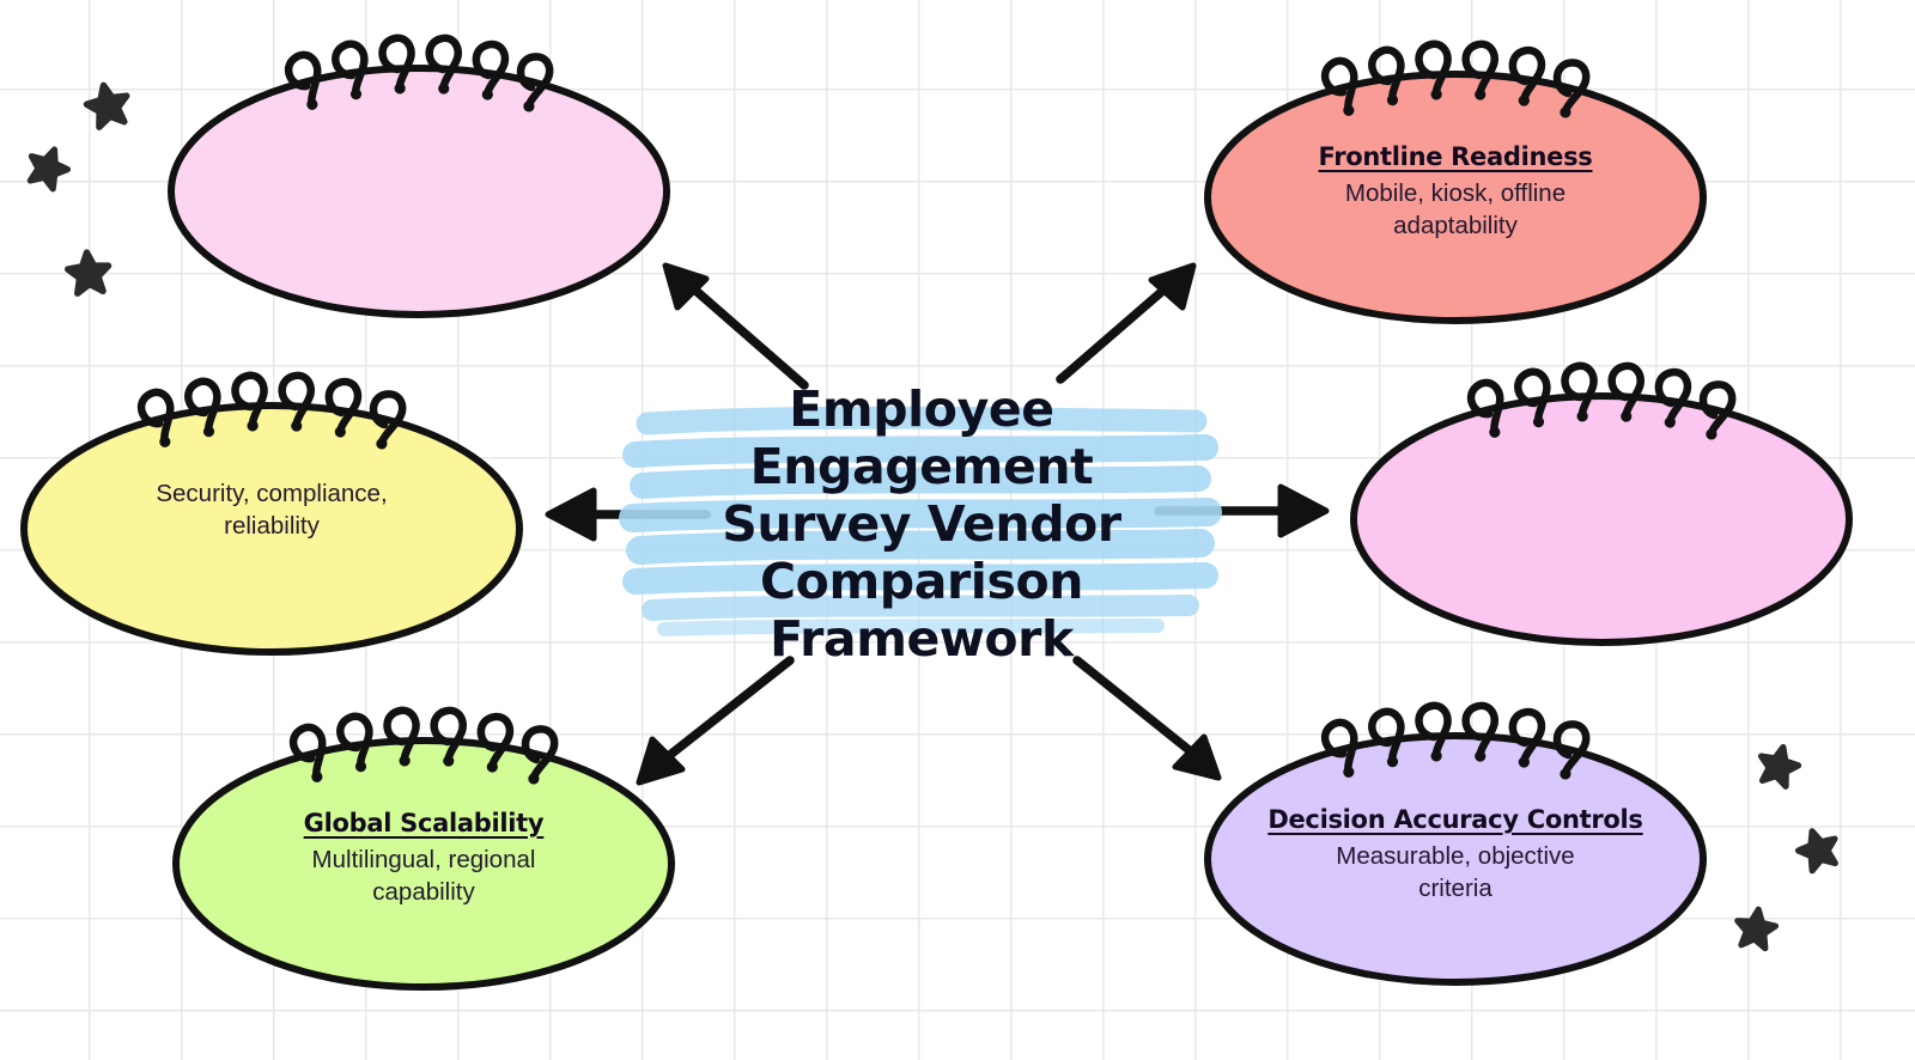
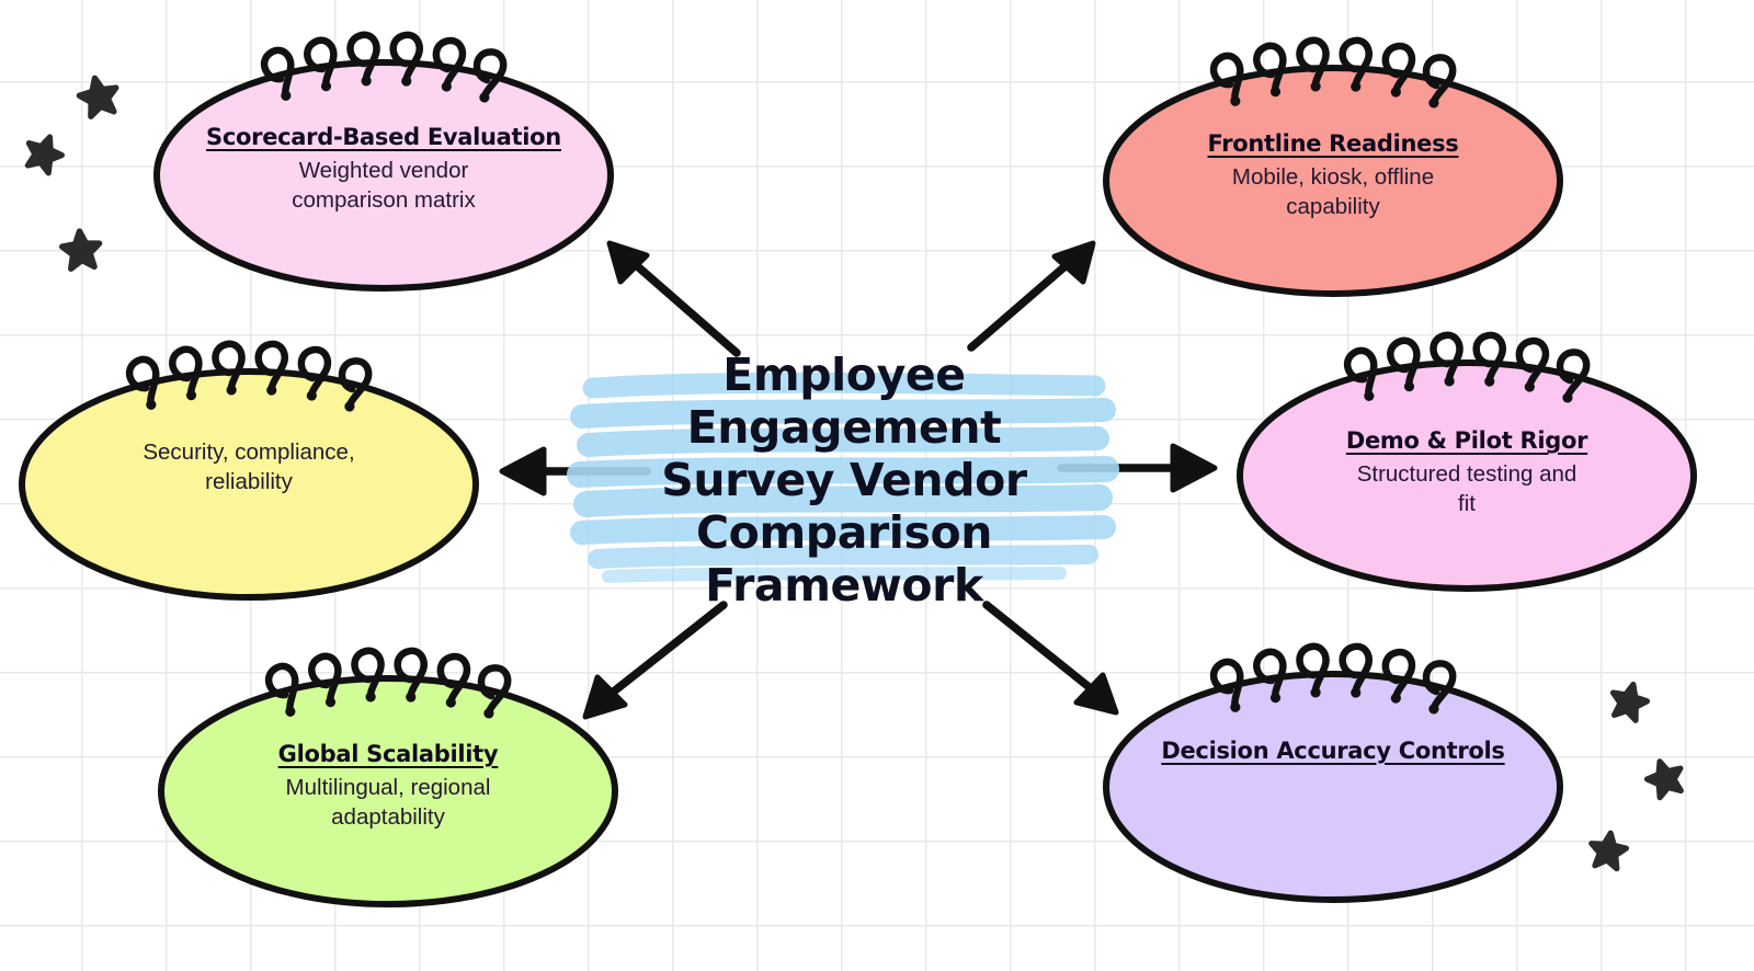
+ Scorecard-Based Evaluation
+ Weighted vendor
+ comparison matrix
  Frontline Readiness
  Mobile, kiosk, offline
- adaptability
+ capability
  Security, compliance,
  reliability
+ Demo & Pilot Rigor
+ Structured testing and
+ fit
  Global Scalability
  Multilingual, regional
- capability
+ adaptability
  Decision Accuracy Controls
- Measurable, objective
- criteria
  Employee Engagement
  Survey Vendor
  Comparison Framework
